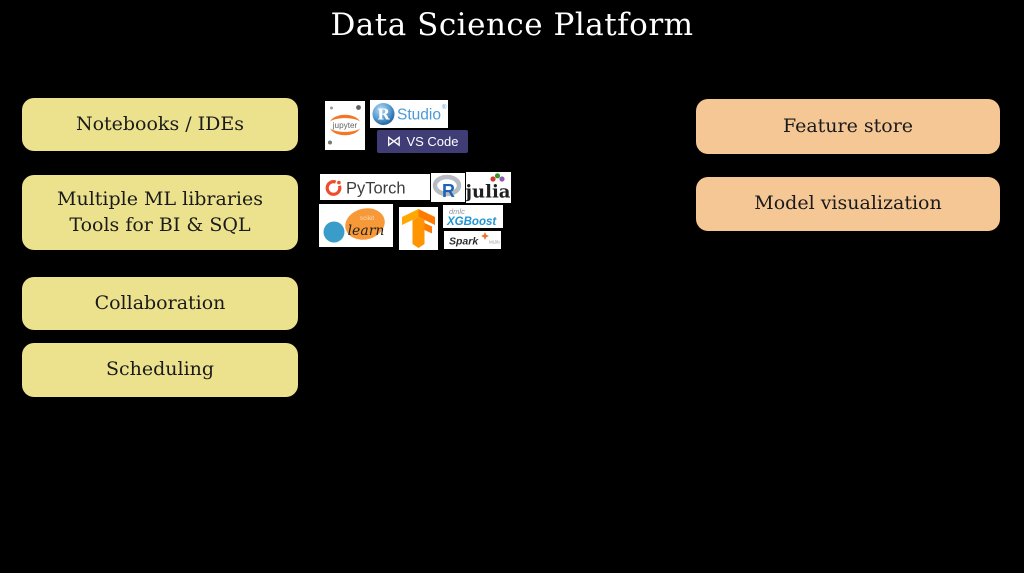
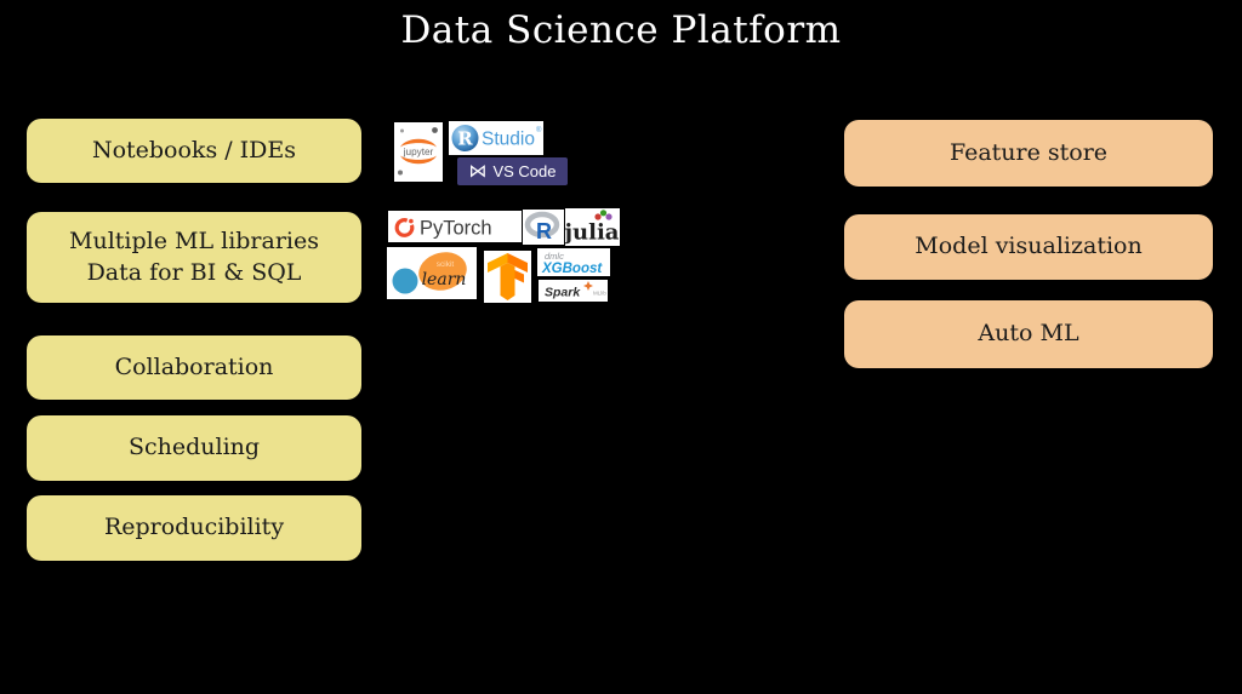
  Data Science Platform
  Notebooks / IDEs
  Multiple ML libraries
- Tools for BI & SQL
+ Data for BI & SQL
  Collaboration
  Scheduling
+ Reproducibility
  Feature store
  Model visualization
+ Auto ML
  jupyter
  R
  Studio
  ⋈
  VS Code
  PyTorch
  R
  julia
  learn
  dmlc
  XGBoost
  Spark
